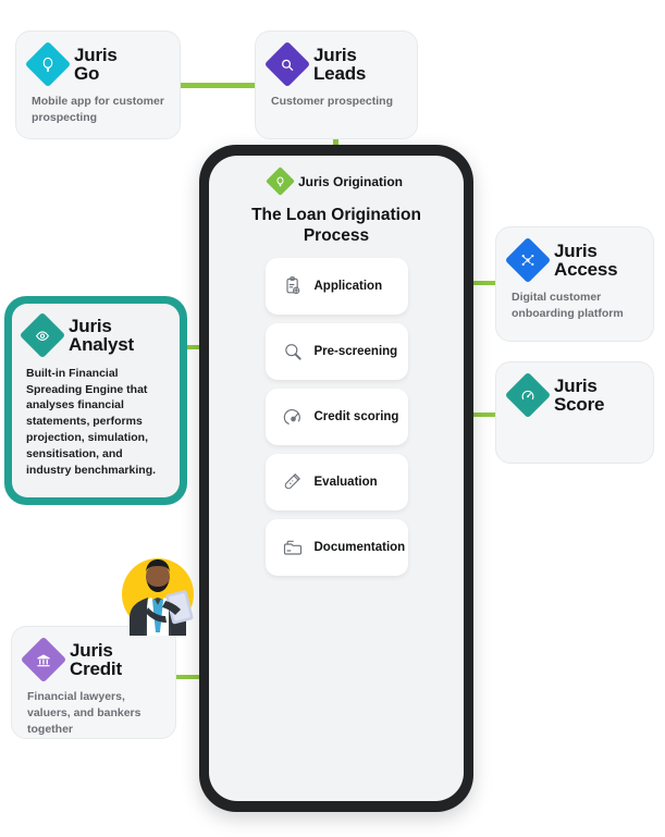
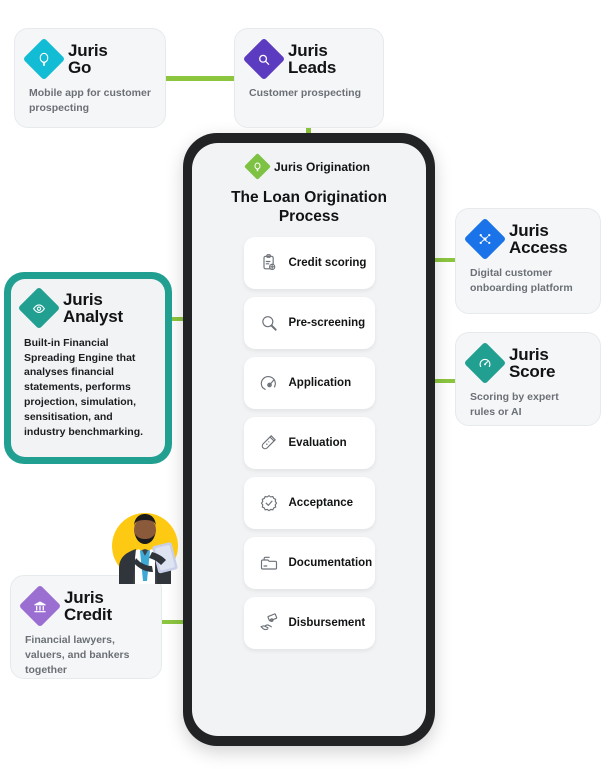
  Juris
  Go
  Mobile app for customer prospecting
  Juris
  Leads
  Customer prospecting
  Juris
  Analyst
  Built-in Financial Spreading Engine that analyses financial statements, performs projection, simulation, sensitisation, and industry benchmarking.
  Juris
  Access
  Digital customer onboarding platform
  Juris
  Score
+ Scoring by expert rules or AI
  Juris
  Credit
  Financial lawyers, valuers, and bankers together
  Juris Origination
  The Loan Origination Process
- Application
+ Credit scoring
  Pre-screening
- Credit scoring
+ Application
  Evaluation
+ Acceptance
  Documentation
+ Disbursement
